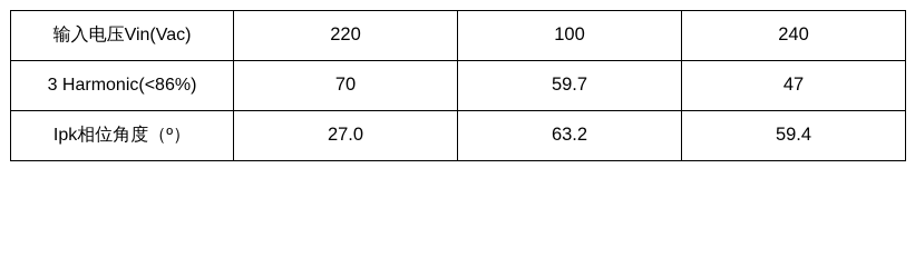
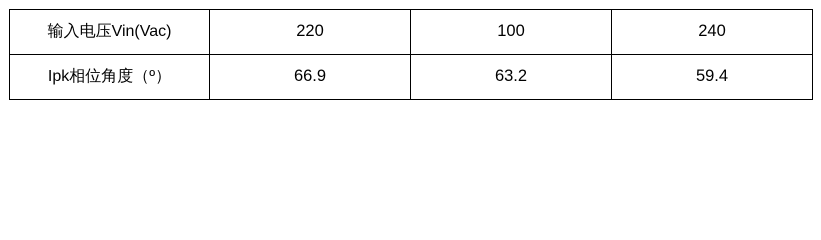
  输入电压Vin(Vac)	220	100	240
- 3 Harmonic(<86%)	70	59.7	47
- Ipk相位角度（º）	27.0	63.2	59.4
+ Ipk相位角度（º）	66.9	63.2	59.4
